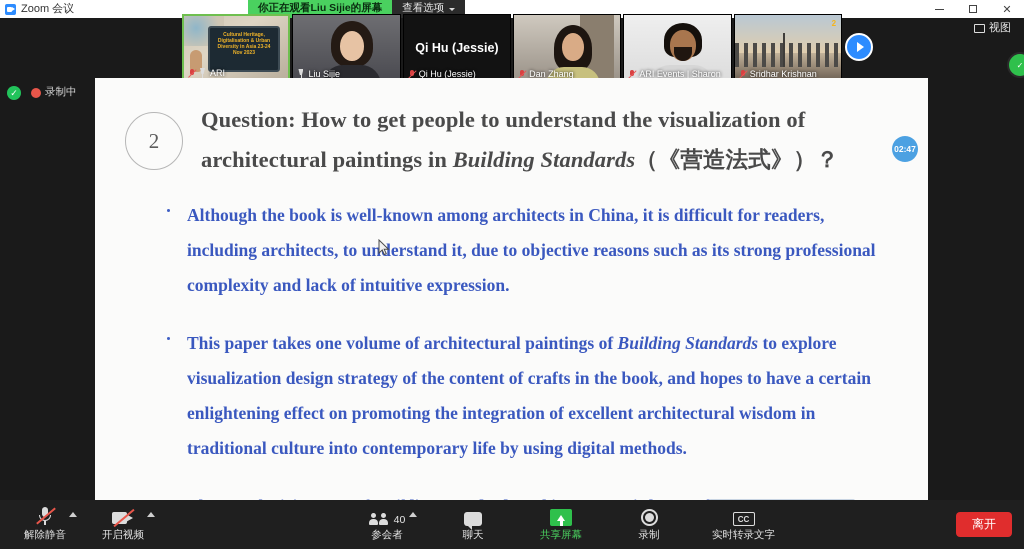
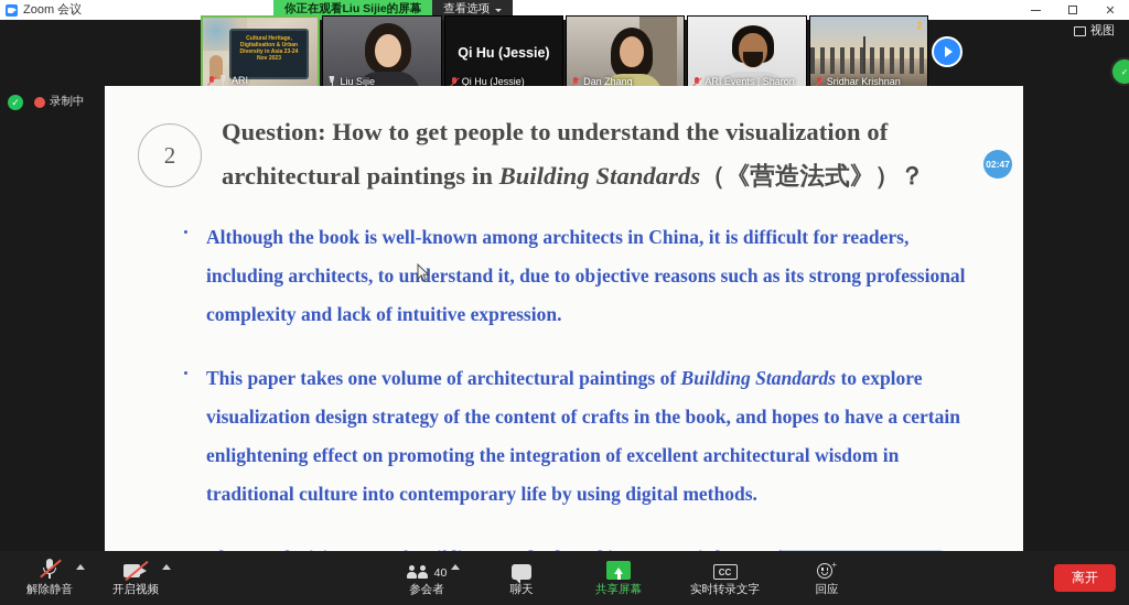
  Zoom 会议
  你正在观看Liu Sijie的屏幕
  查看选项
  ✕
  视图
  ARI
  Liu Sijie
  Qi Hu (Jessie)
  Qi Hu (Jessie)
  Dan Zhang
  ARI Events | Sharon
  2
  Sridhar Krishnan
  ✓
  录制中
  2
  Question: How to get people to understand the visualization of
  architectural paintings in Building Standards（《营造法式》）？
  Although the book is well-known among architects in China, it is difficult for readers, including architects, to understand it, due to objective reasons such as its strong professional complexity and lack of intuitive expression.
  This paper takes one volume of architectural paintings of Building Standards to explore visualization design strategy of the content of crafts in the book, and hopes to have a certain enlightening effect on promoting the integration of excellent architectural wisdom in traditional culture into contemporary life by using digital methods.
  02:47
  解除静音
  开启视频
  40
  参会者
  聊天
  共享屏幕
- 录制
  CC
  实时转录文字
+ +
+ 回应
  离开
  ✓
